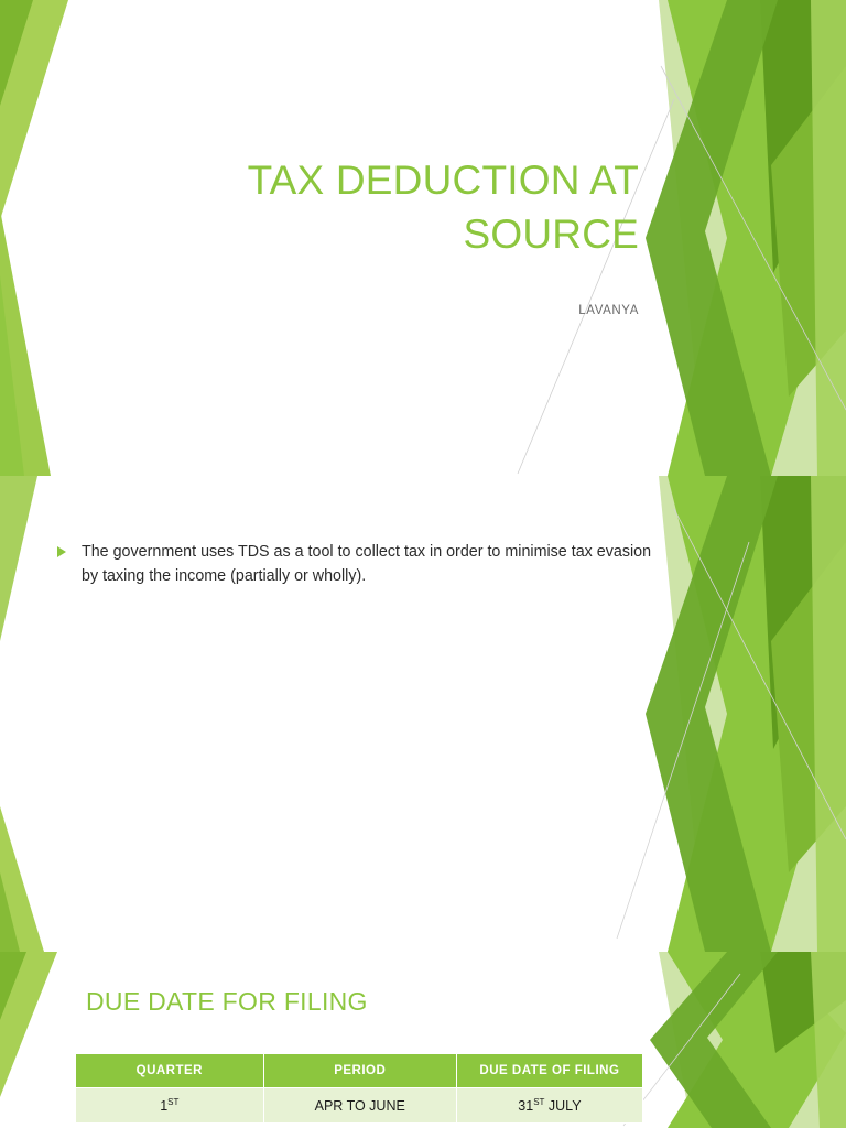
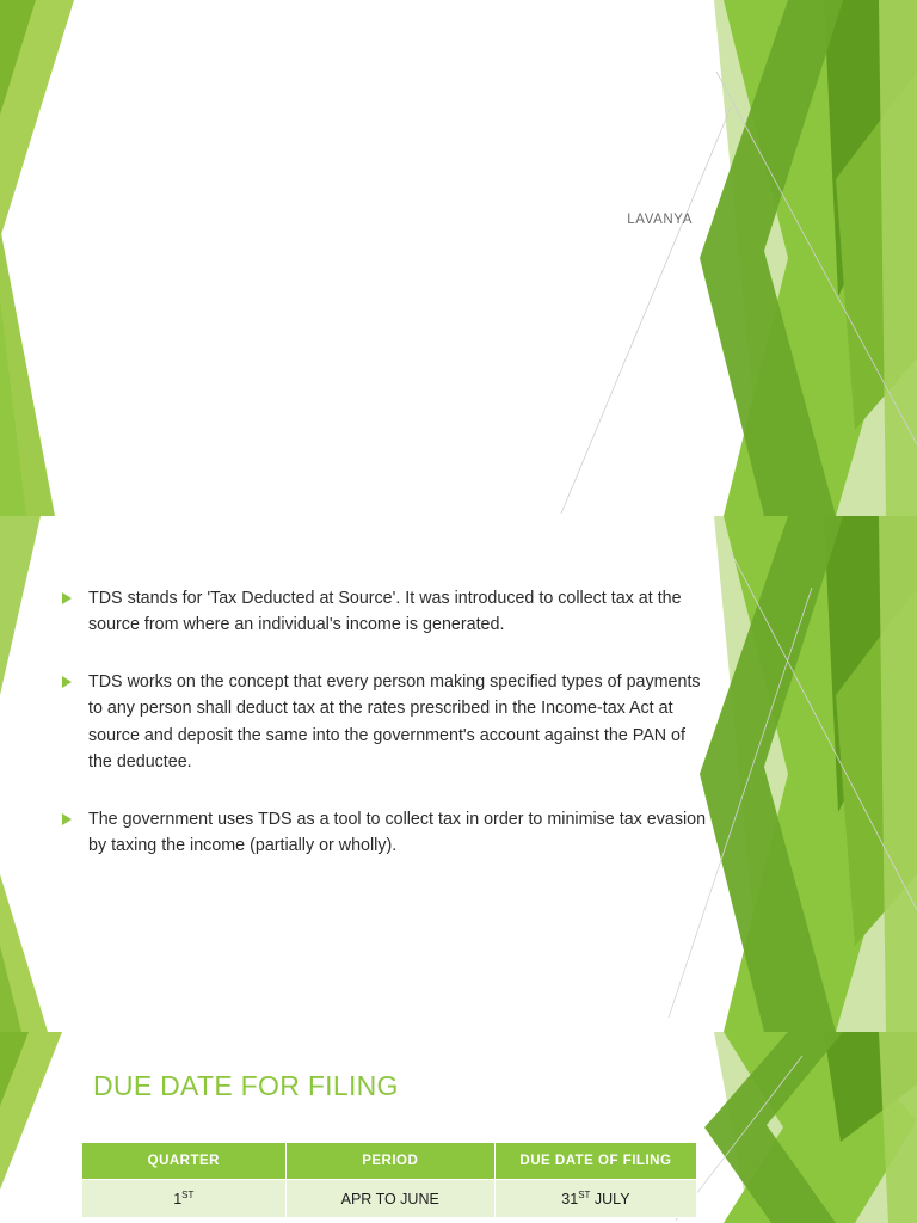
- TAX DEDUCTION AT SOURCE
  LAVANYA
+ TDS stands for 'Tax Deducted at Source'. It was introduced to collect tax at the source from where an individual's income is generated.
+ TDS works on the concept that every person making specified types of payments to any person shall deduct tax at the rates prescribed in the Income-tax Act at source and deposit the same into the government's account against the PAN of the deductee.
  The government uses TDS as a tool to collect tax in order to minimise tax evasion by taxing the income (partially or wholly).
  DUE DATE FOR FILING
  QUARTER	PERIOD	DUE DATE OF FILING
  1ST	APR TO JUNE	31ST JULY
